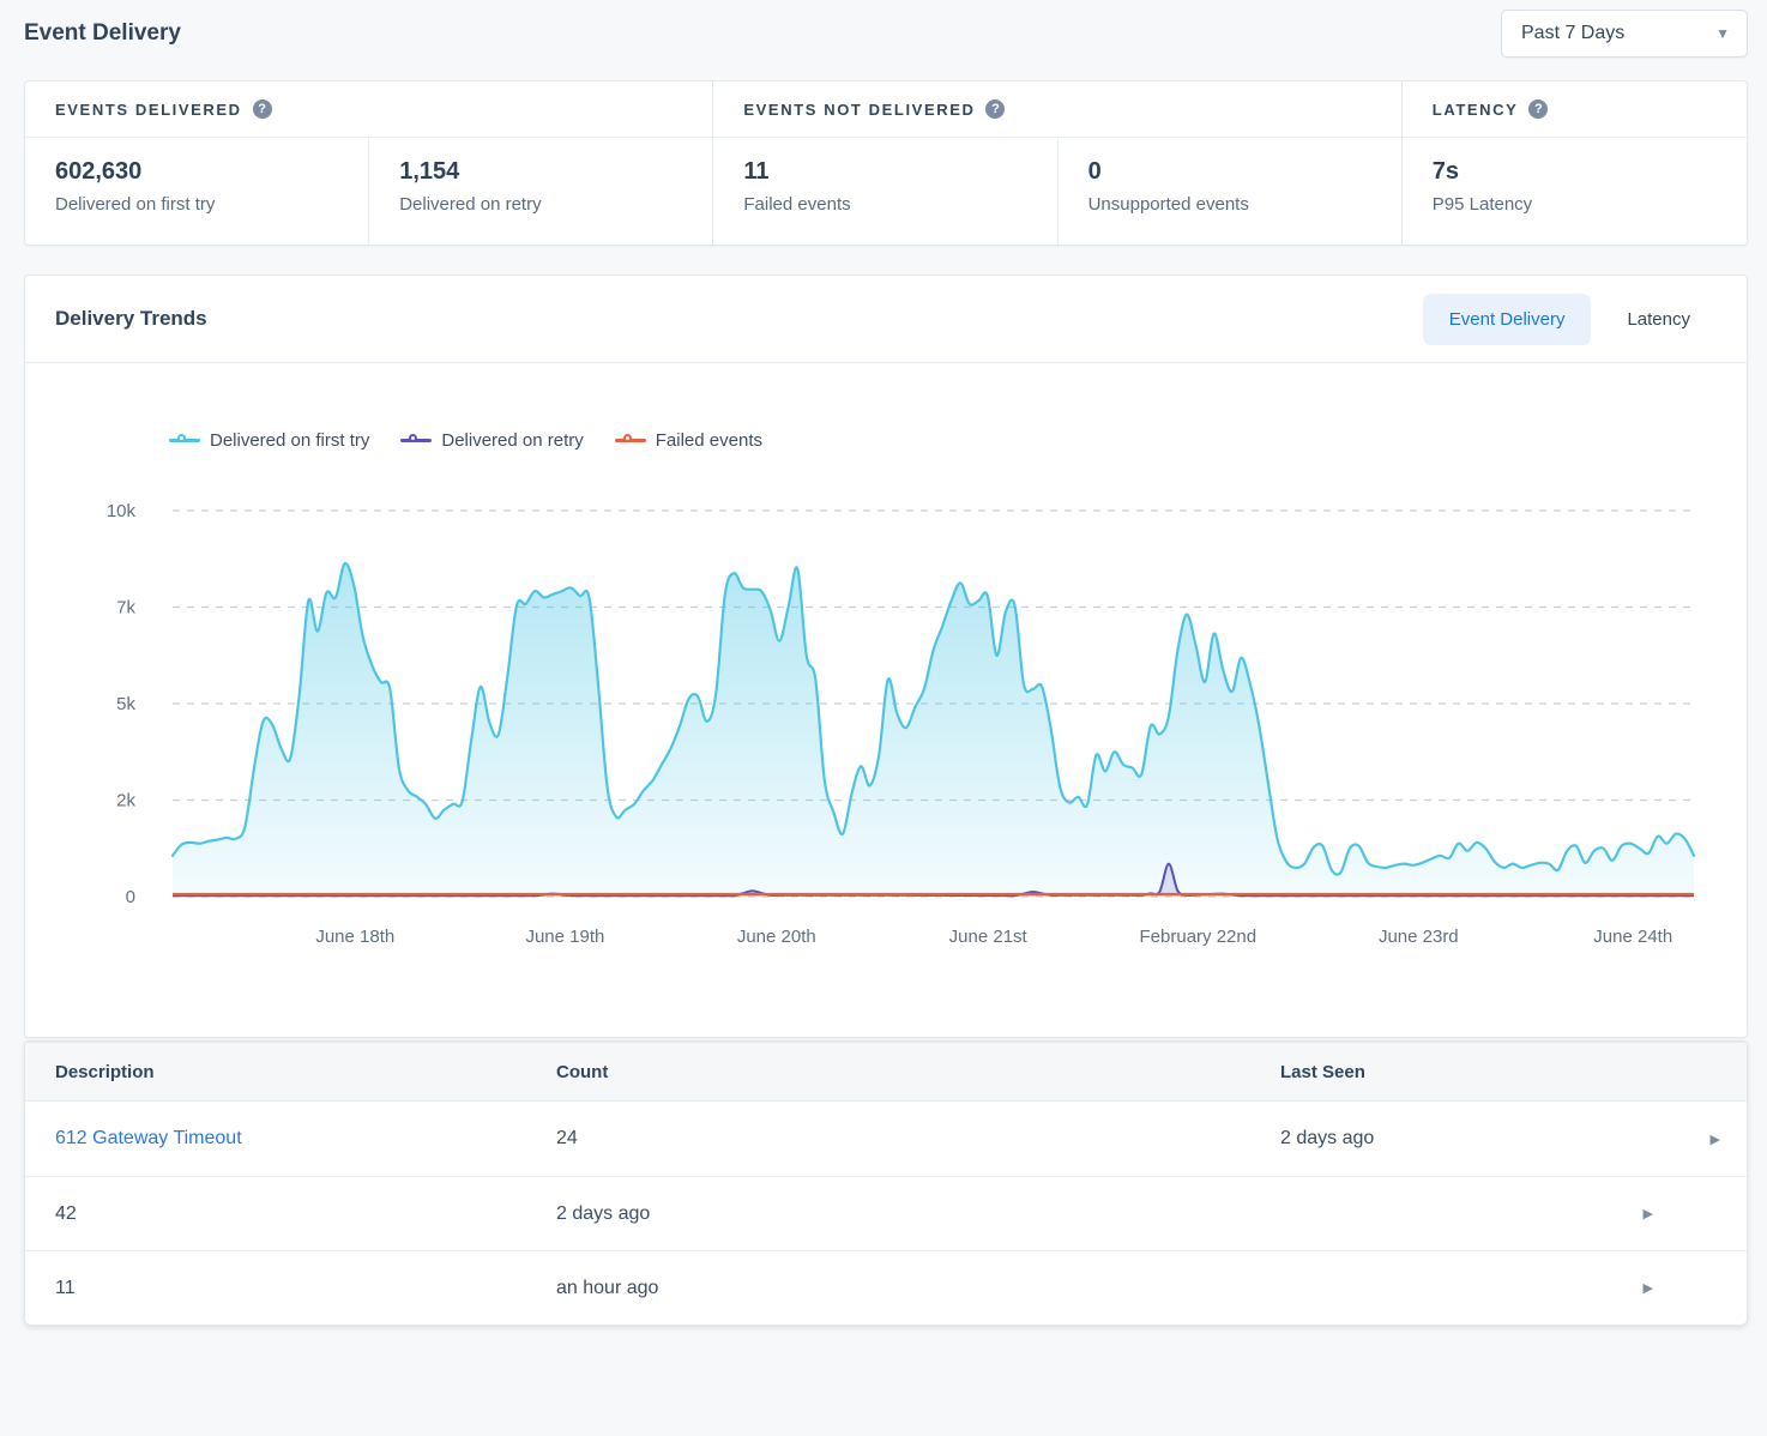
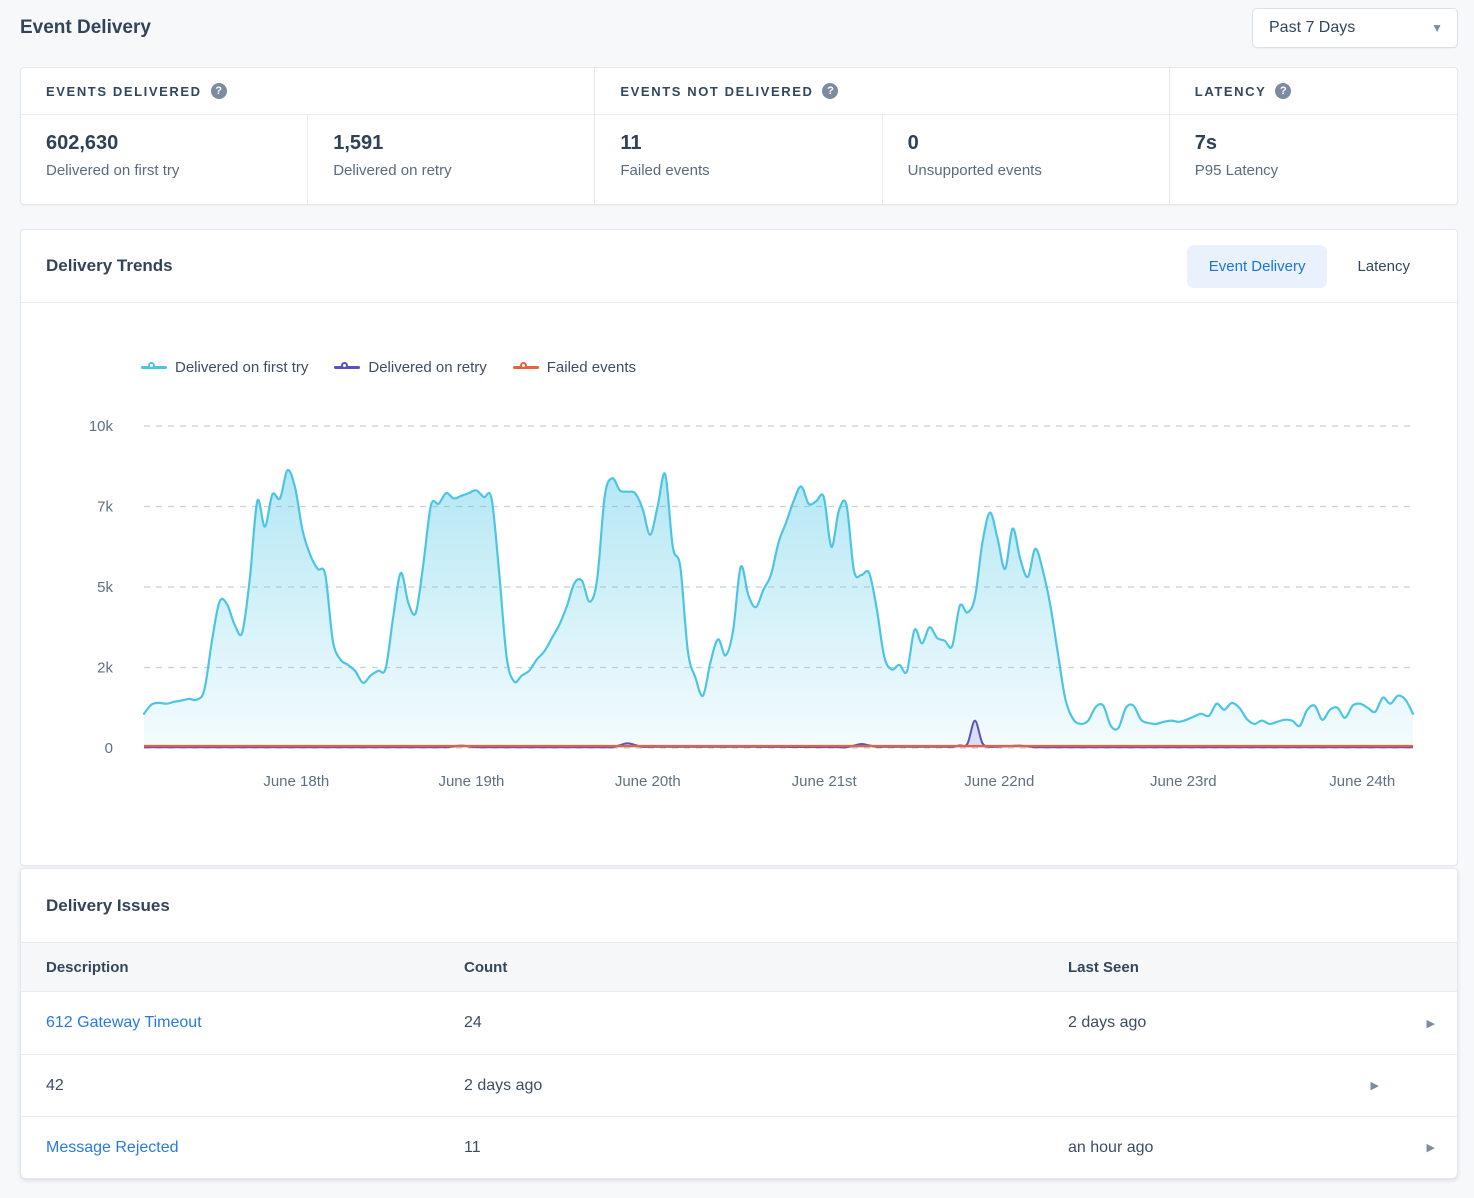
  Event Delivery
  Past 7 Days
  ▼
  EVENTS DELIVERED
  ?
  602,630
  Delivered on first try
- 1,154
+ 1,591
  Delivered on retry
  EVENTS NOT DELIVERED
  ?
  11
  Failed events
  0
  Unsupported events
  LATENCY
  ?
  7s
  P95 Latency
  Delivery Trends
  Event Delivery
  Latency
  Delivered on first try
  Delivered on retry
  Failed events
  0
  2k
  5k
  7k
  10k
  June 18th
  June 19th
  June 20th
  June 21st
- February 22nd
+ June 22nd
  June 23rd
  June 24th
+ Delivery Issues
  Description
  Count
  Last Seen
  612 Gateway Timeout
  24
  2 days ago
  ▶
  42
  2 days ago
  ▶
+ Message Rejected
  11
  an hour ago
  ▶
